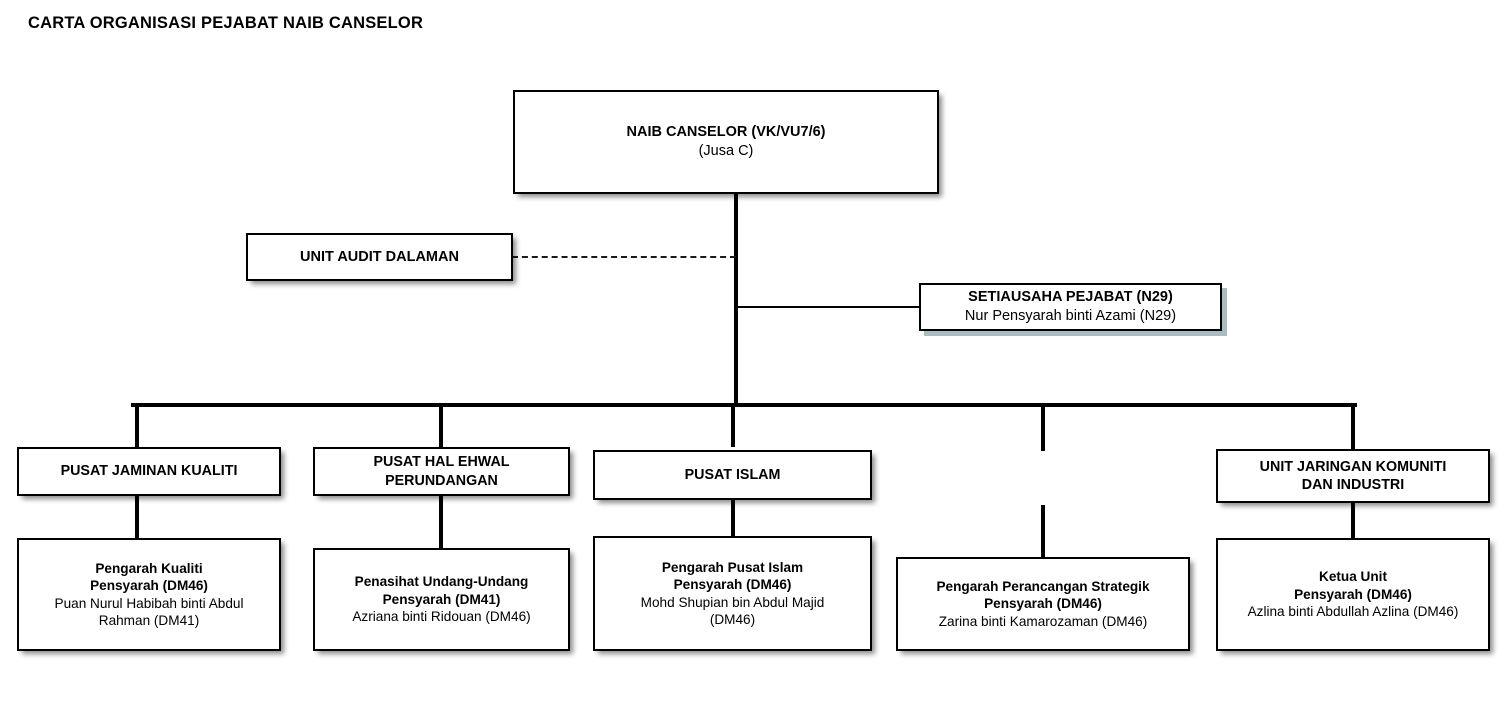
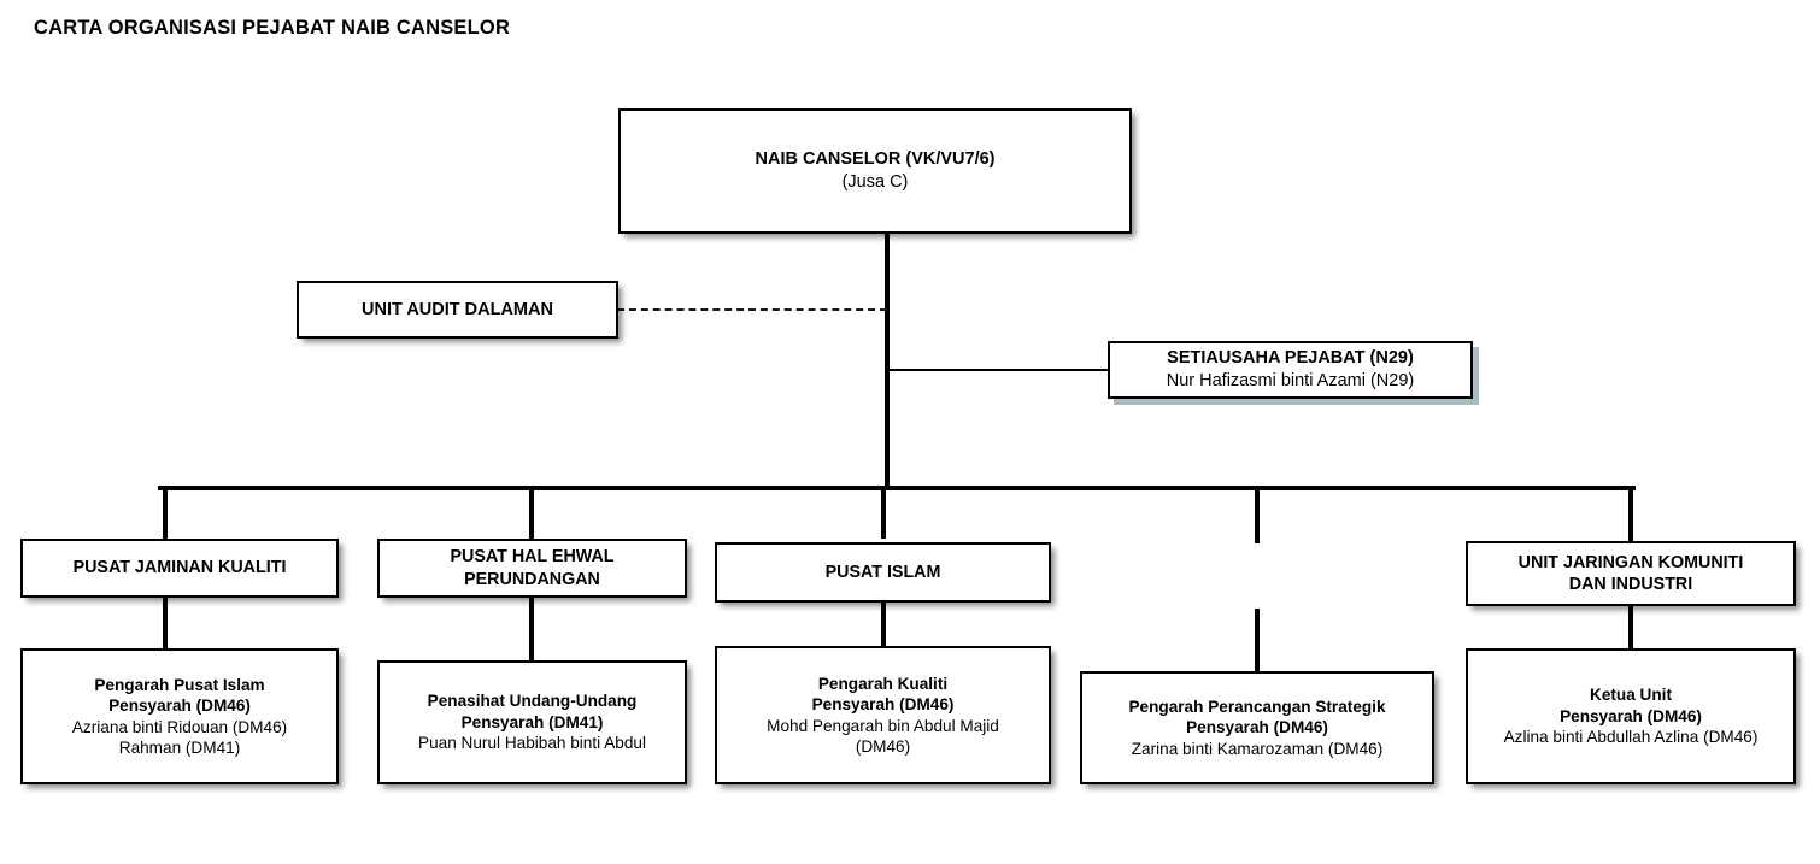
  CARTA ORGANISASI PEJABAT NAIB CANSELOR
  NAIB CANSELOR (VK/VU7/6)
  (Jusa C)
  UNIT AUDIT DALAMAN
  SETIAUSAHA PEJABAT (N29)
- Nur Pensyarah binti Azami (N29)
+ Nur Hafizasmi binti Azami (N29)
  PUSAT JAMINAN KUALITI
- Pengarah Kualiti
+ Pengarah Pusat Islam
  Pensyarah (DM46)
- Puan Nurul Habibah binti Abdul
+ Azriana binti Ridouan (DM46)
  Rahman (DM41)
  PUSAT HAL EHWAL
  PERUNDANGAN
  Penasihat Undang-Undang
  Pensyarah (DM41)
- Azriana binti Ridouan (DM46)
+ Puan Nurul Habibah binti Abdul
  PUSAT ISLAM
- Pengarah Pusat Islam
+ Pengarah Kualiti
  Pensyarah (DM46)
- Mohd Shupian bin Abdul Majid
+ Mohd Pengarah bin Abdul Majid
  (DM46)
  Pengarah Perancangan Strategik
  Pensyarah (DM46)
  Zarina binti Kamarozaman (DM46)
  UNIT JARINGAN KOMUNITI
  DAN INDUSTRI
  Ketua Unit
  Pensyarah (DM46)
  Azlina binti Abdullah Azlina (DM46)
